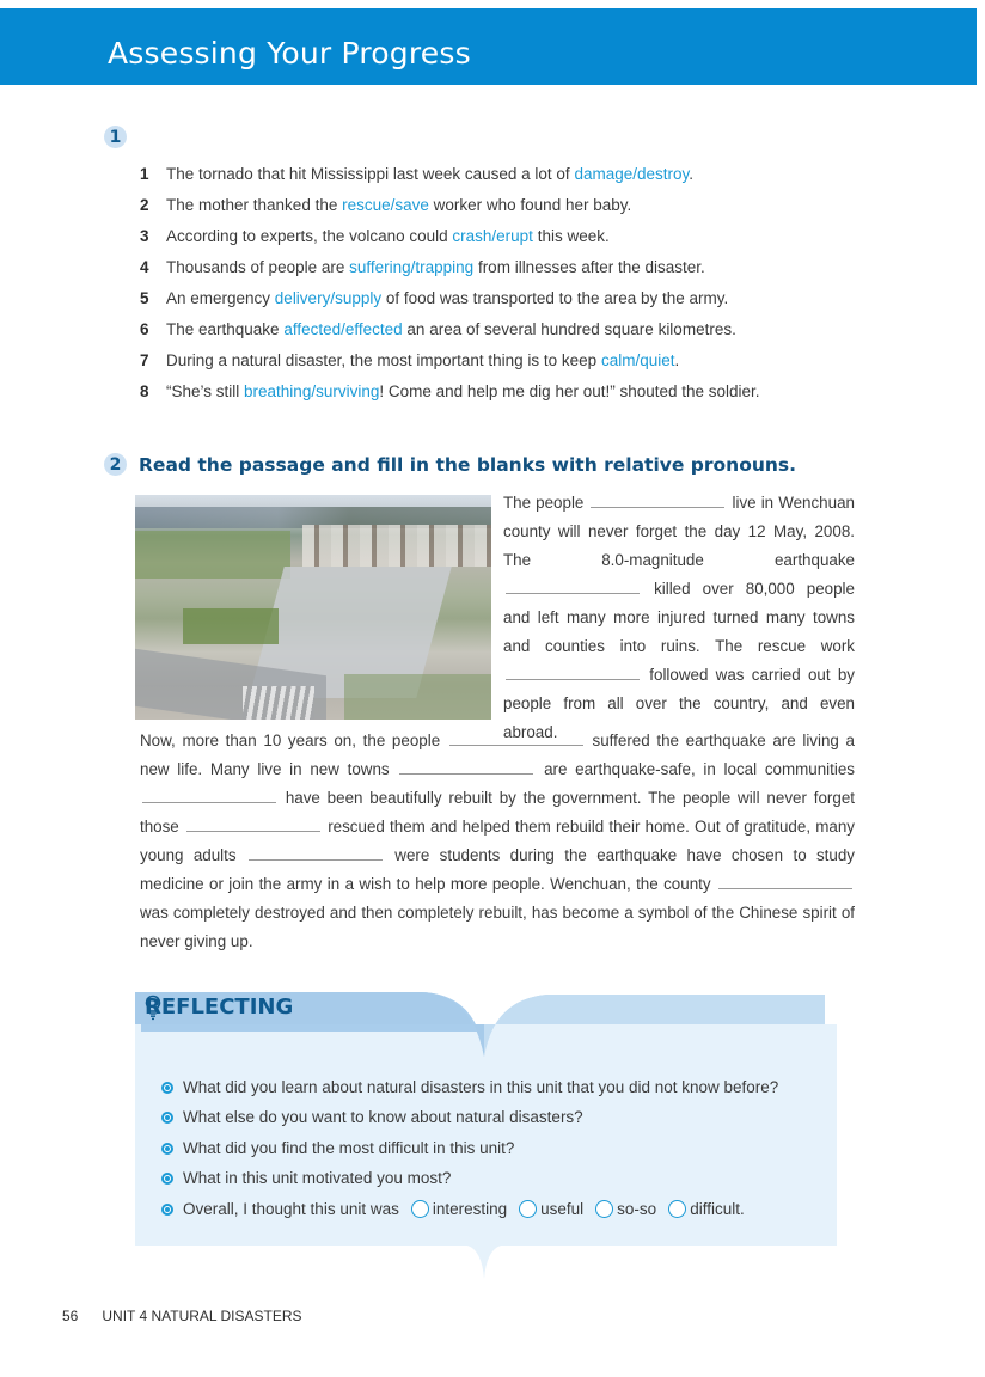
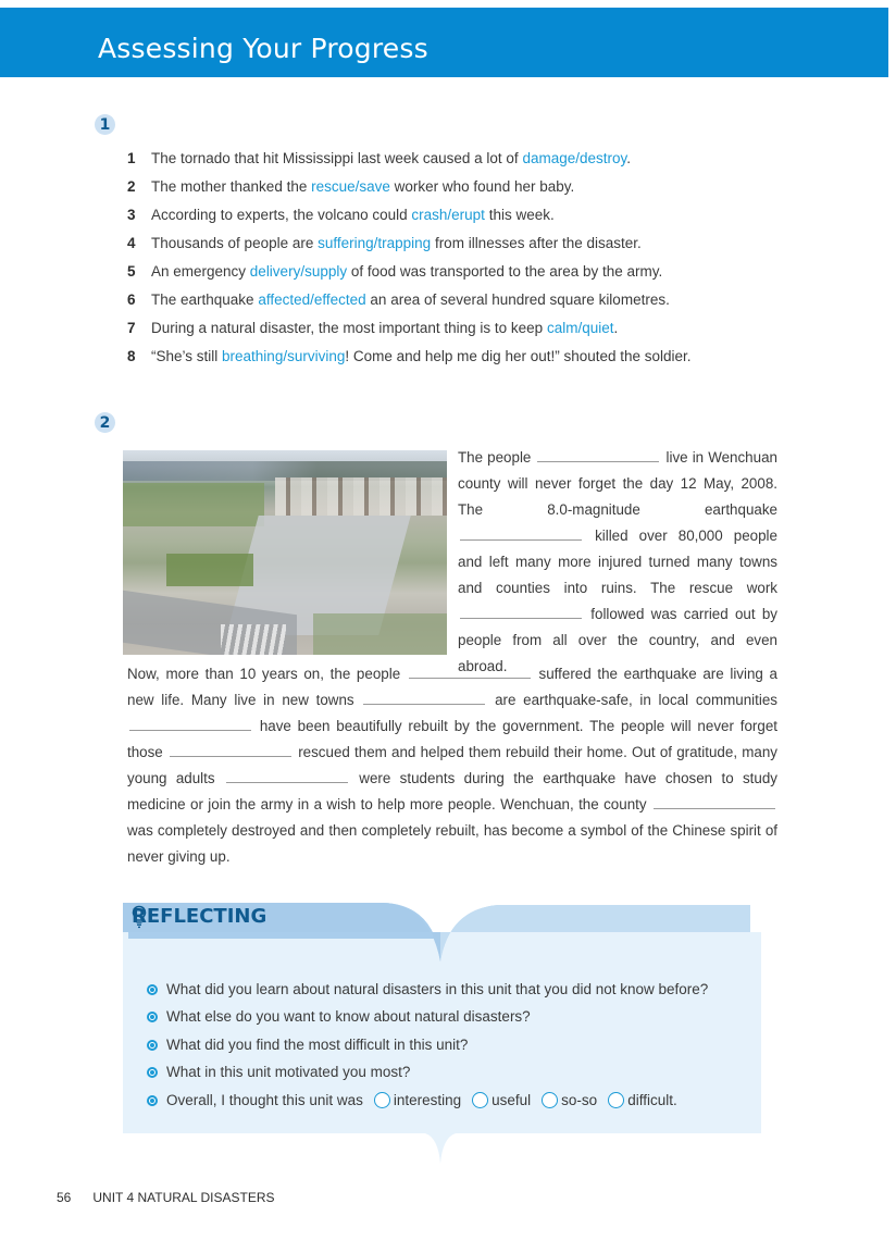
  Assessing Your Progress
  1
  1 The tornado that hit Mississippi last week caused a lot of damage/destroy.
  2 The mother thanked the rescue/save worker who found her baby.
  3 According to experts, the volcano could crash/erupt this week.
  4 Thousands of people are suffering/trapping from illnesses after the disaster.
  5 An emergency delivery/supply of food was transported to the area by the army.
  6 The earthquake affected/effected an area of several hundred square kilometres.
  7 During a natural disaster, the most important thing is to keep calm/quiet.
  8 “She’s still breathing/surviving! Come and help me dig her out!” shouted the soldier.
  2
- Read the passage and fill in the blanks with relative pronouns.
  The people live in Wenchuan county will never forget the day 12 May, 2008. The 8.0-magnitude earthquake killed over 80,000 people and left many more injured turned many towns and counties into ruins. The rescue work followed was carried out by people from all over the country, and even abroad.
  Now, more than 10 years on, the people suffered the earthquake are living a new life. Many live in new towns are earthquake-safe, in local communities have been beautifully rebuilt by the government. The people will never forget those rescued them and helped them rebuild their home. Out of gratitude, many young adults were students during the earthquake have chosen to study medicine or join the army in a wish to help more people. Wenchuan, the county was completely destroyed and then completely rebuilt, has become a symbol of the Chinese spirit of never giving up.
  REFLECTING
  What did you learn about natural disasters in this unit that you did not know before?
  What else do you want to know about natural disasters?
  What did you find the most difficult in this unit?
  What in this unit motivated you most?
  Overall, I thought this unit was
  interesting
  useful
  so-so
  difficult.
  56
  UNIT 4 NATURAL DISASTERS
